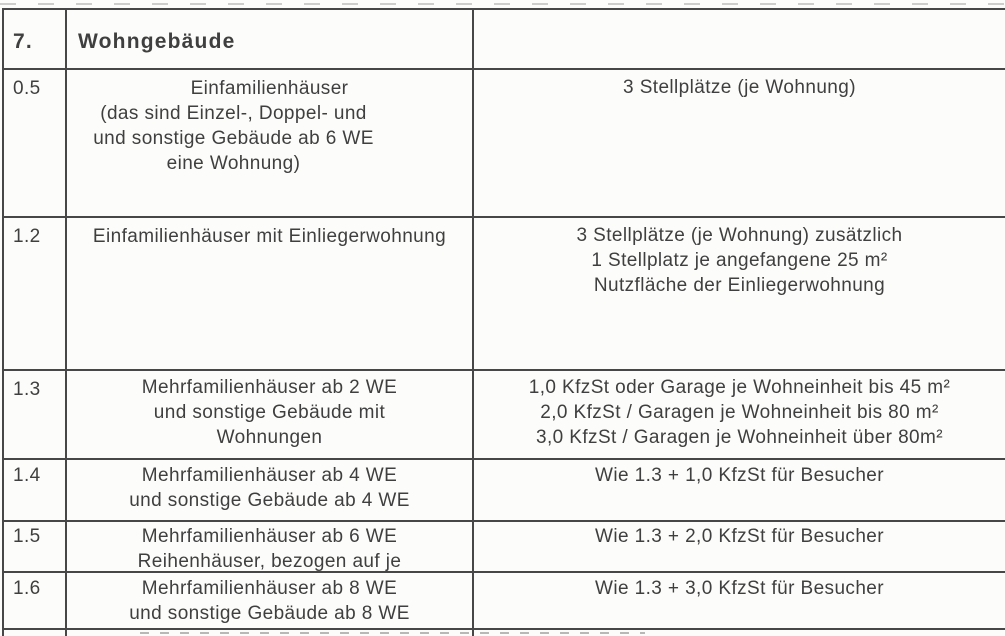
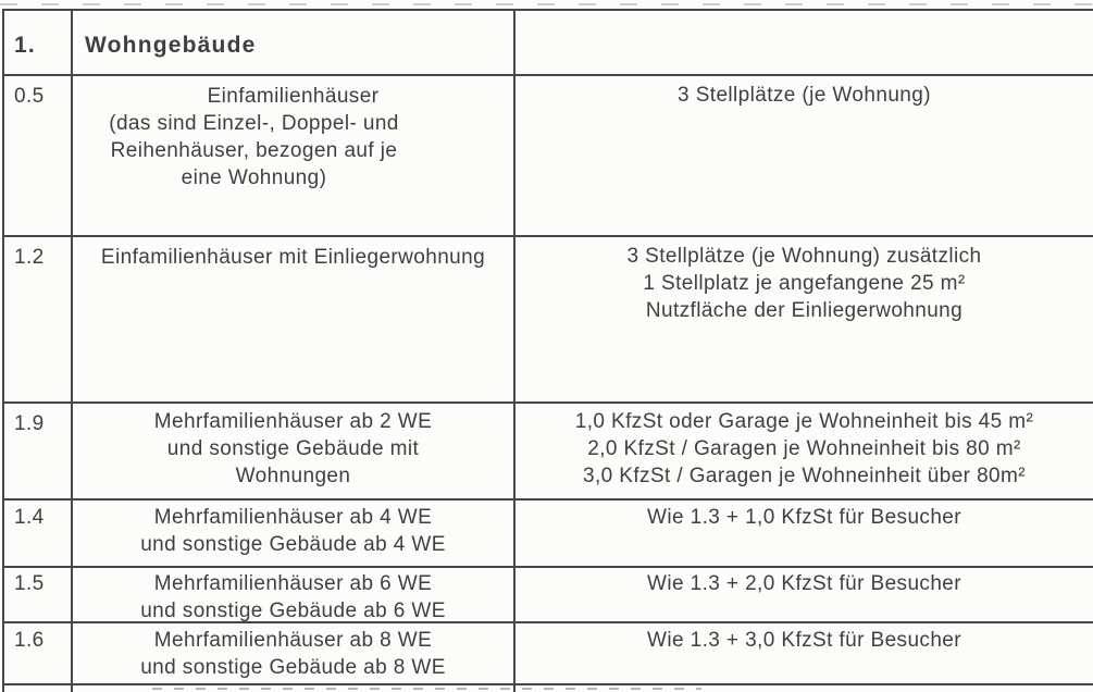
- 7.
+ 1.
  Wohngebäude
  0.5
  Einfamilienhäuser
  (das sind Einzel-, Doppel- und
- und sonstige Gebäude ab 6 WE
+ Reihenhäuser, bezogen auf je
  eine Wohnung)
  3 Stellplätze (je Wohnung)
  1.2
  Einfamilienhäuser mit Einliegerwohnung
  3 Stellplätze (je Wohnung) zusätzlich
  1 Stellplatz je angefangene 25 m²
  Nutzfläche der Einliegerwohnung
- 1.3
+ 1.9
  Mehrfamilienhäuser ab 2 WE
  und sonstige Gebäude mit
  Wohnungen
  1,0 KfzSt oder Garage je Wohneinheit bis 45 m²
  2,0 KfzSt / Garagen je Wohneinheit bis 80 m²
  3,0 KfzSt / Garagen je Wohneinheit über 80m²
  1.4
  Mehrfamilienhäuser ab 4 WE
  und sonstige Gebäude ab 4 WE
  Wie 1.3 + 1,0 KfzSt für Besucher
  1.5
  Mehrfamilienhäuser ab 6 WE
- Reihenhäuser, bezogen auf je
+ und sonstige Gebäude ab 6 WE
  Wie 1.3 + 2,0 KfzSt für Besucher
  1.6
  Mehrfamilienhäuser ab 8 WE
  und sonstige Gebäude ab 8 WE
  Wie 1.3 + 3,0 KfzSt für Besucher
